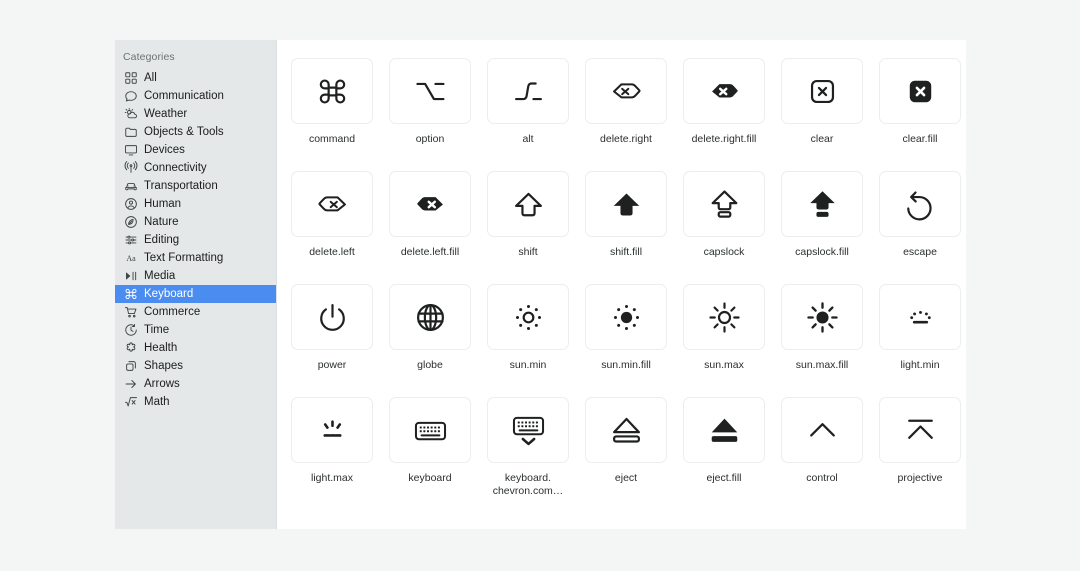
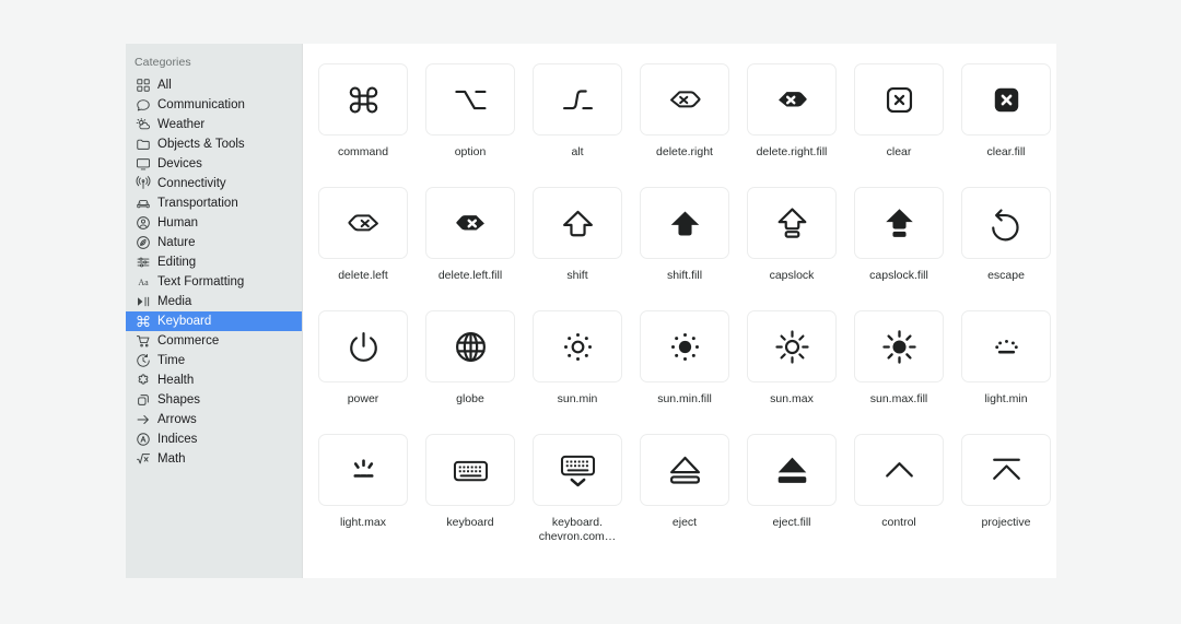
  Categories
  All
  Communication
  Weather
  Objects & Tools
  Devices
  Connectivity
  Transportation
  Human
  Nature
  Editing
  Aa
  Text Formatting
  Media
  Keyboard
  Commerce
  Time
  Health
  Shapes
  Arrows
+ Indices
  Math
  command
  option
  alt
  delete.right
  delete.right.fill
  clear
  clear.fill
  delete.left
  delete.left.fill
  shift
  shift.fill
  capslock
  capslock.fill
  escape
  power
  globe
  sun.min
  sun.min.fill
  sun.max
  sun.max.fill
  light.min
  light.max
  keyboard
  keyboard.
  chevron.com…
  eject
  eject.fill
  control
  projective
